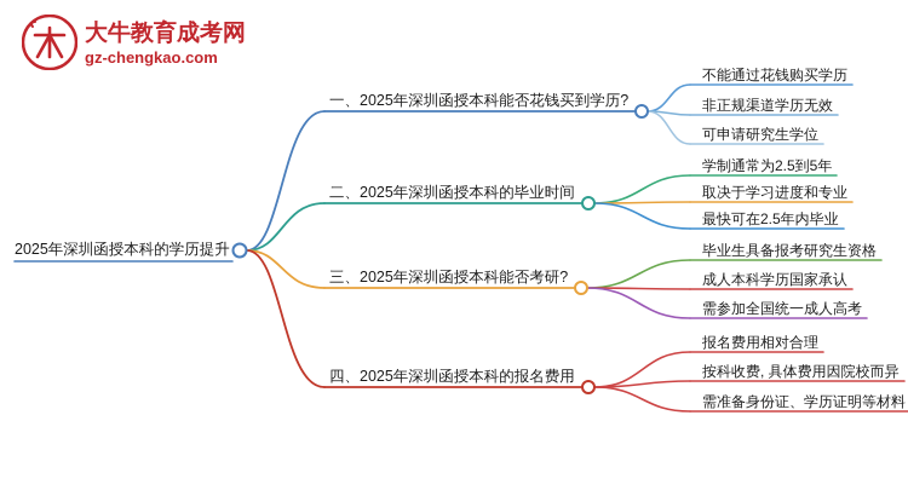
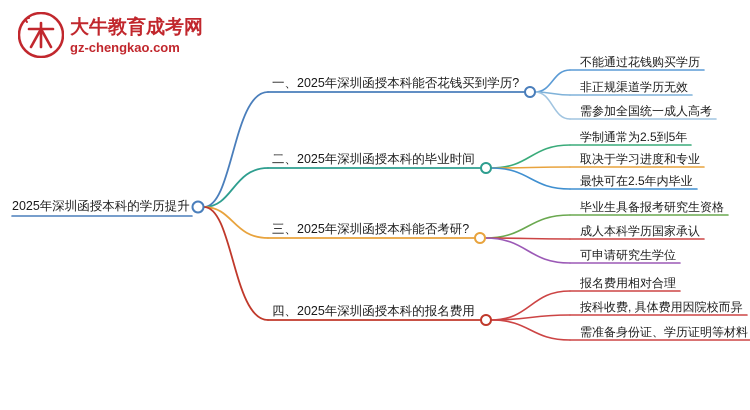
  大牛教育成考网
  gz-chengkao.com
  2025年深圳函授本科的学历提升
  一、2025年深圳函授本科能否花钱买到学历?
  不能通过花钱购买学历
  非正规渠道学历无效
- 可申请研究生学位
+ 需参加全国统一成人高考
  二、2025年深圳函授本科的毕业时间
  学制通常为2.5到5年
  取决于学习进度和专业
  最快可在2.5年内毕业
  三、2025年深圳函授本科能否考研?
  毕业生具备报考研究生资格
  成人本科学历国家承认
- 需参加全国统一成人高考
+ 可申请研究生学位
  四、2025年深圳函授本科的报名费用
  报名费用相对合理
  按科收费, 具体费用因院校而异
  需准备身份证、学历证明等材料
